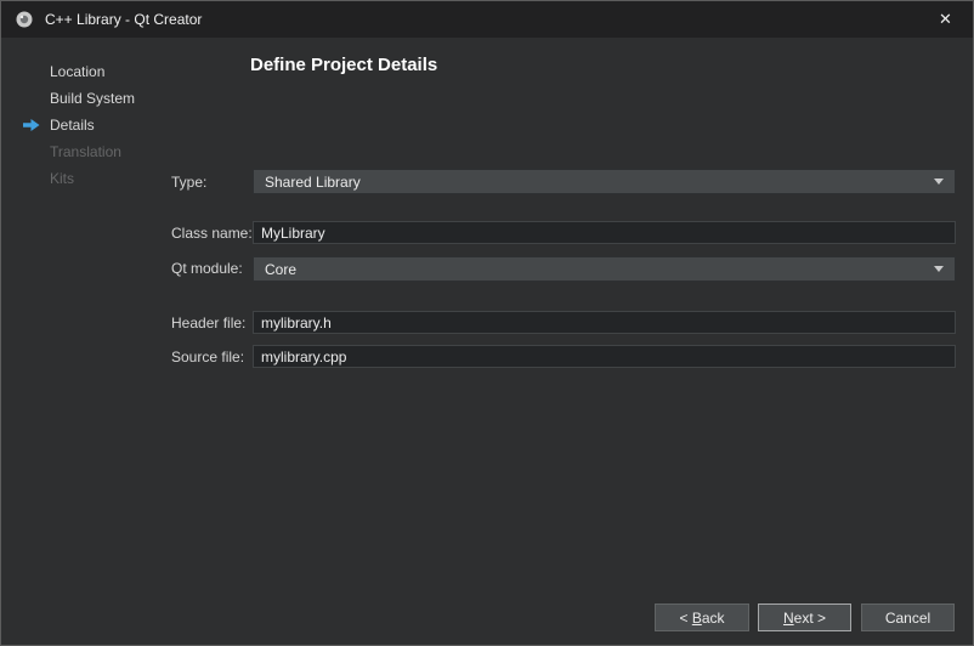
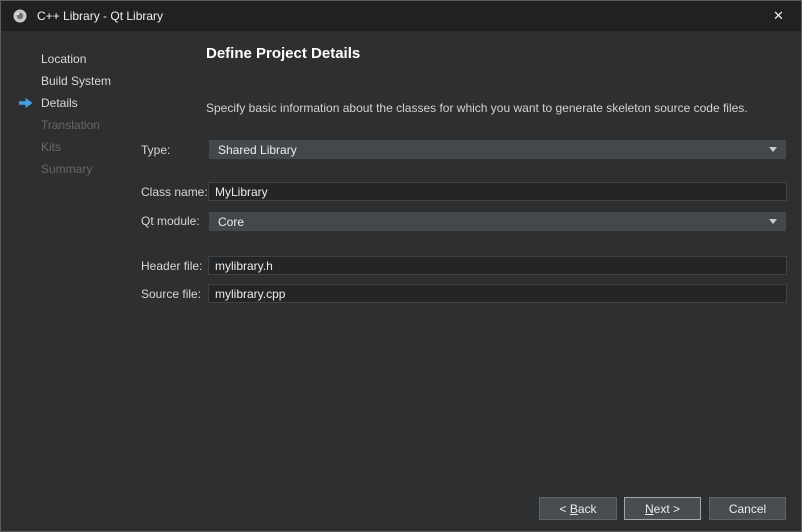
- C++ Library - Qt Creator
+ C++ Library - Qt Library
  ✕
  Location
  Build System
  Details
  Translation
  Kits
+ Summary
  Define Project Details
+ Specify basic information about the classes for which you want to generate skeleton source code files.
  Type:
  Shared Library
  Class name:
  MyLibrary
  Qt module:
  Core
  Header file:
  mylibrary.h
  Source file:
  mylibrary.cpp
  < Back
  Next >
  Cancel
